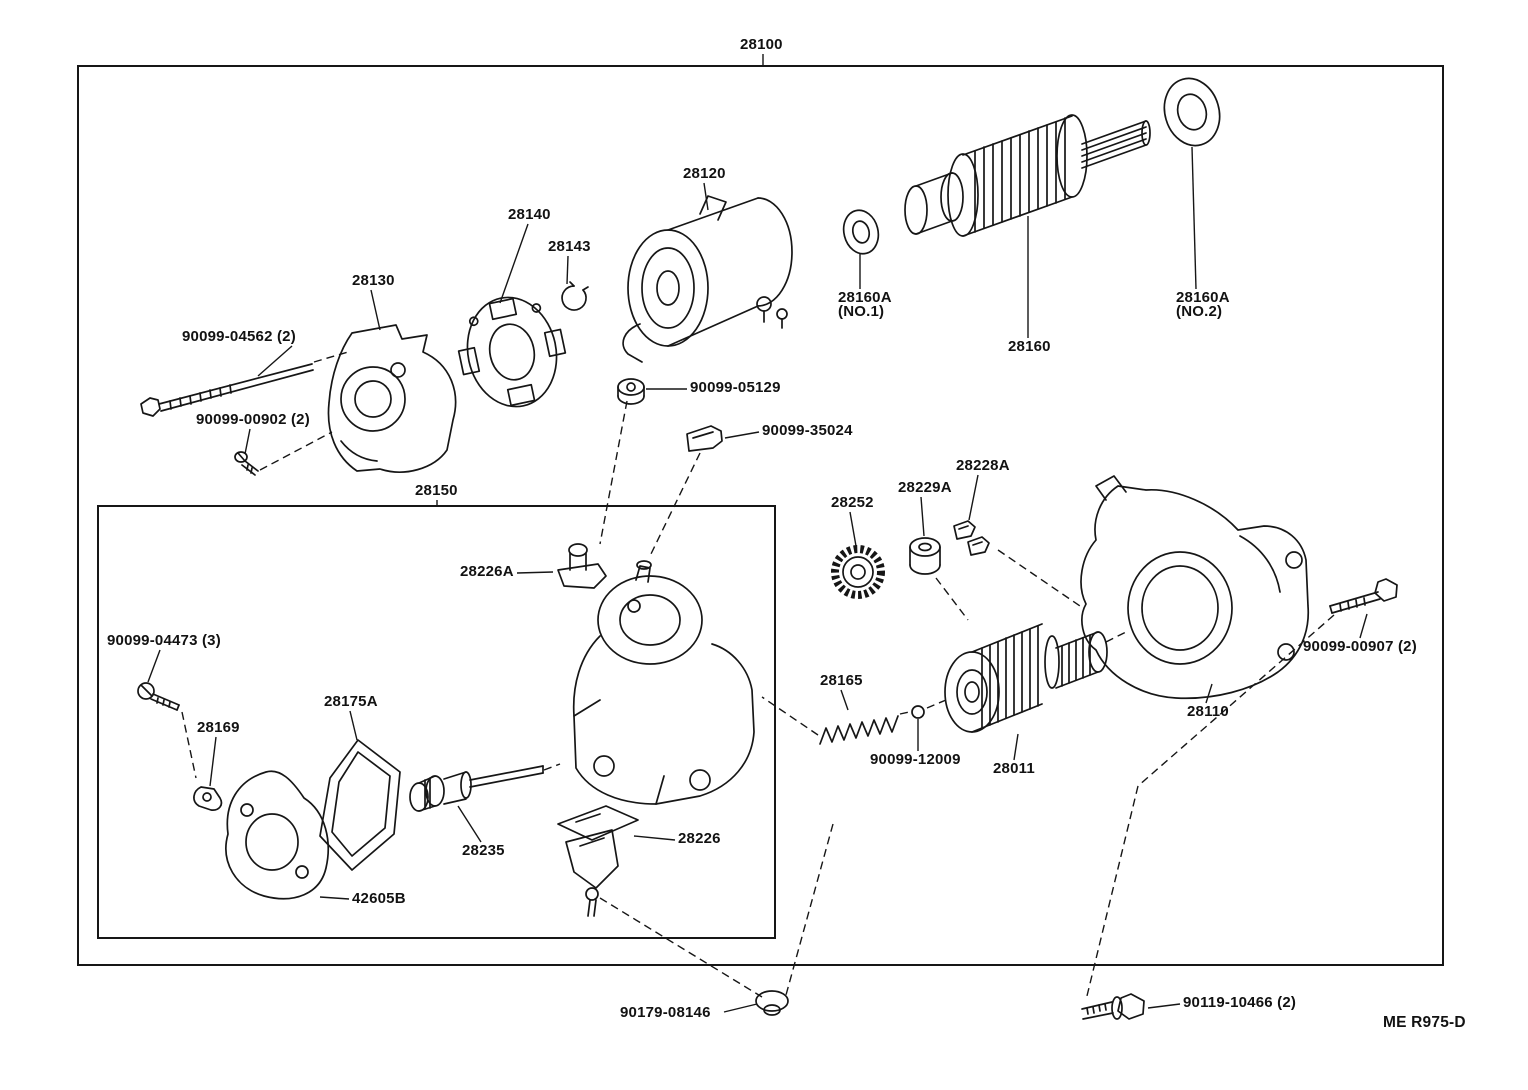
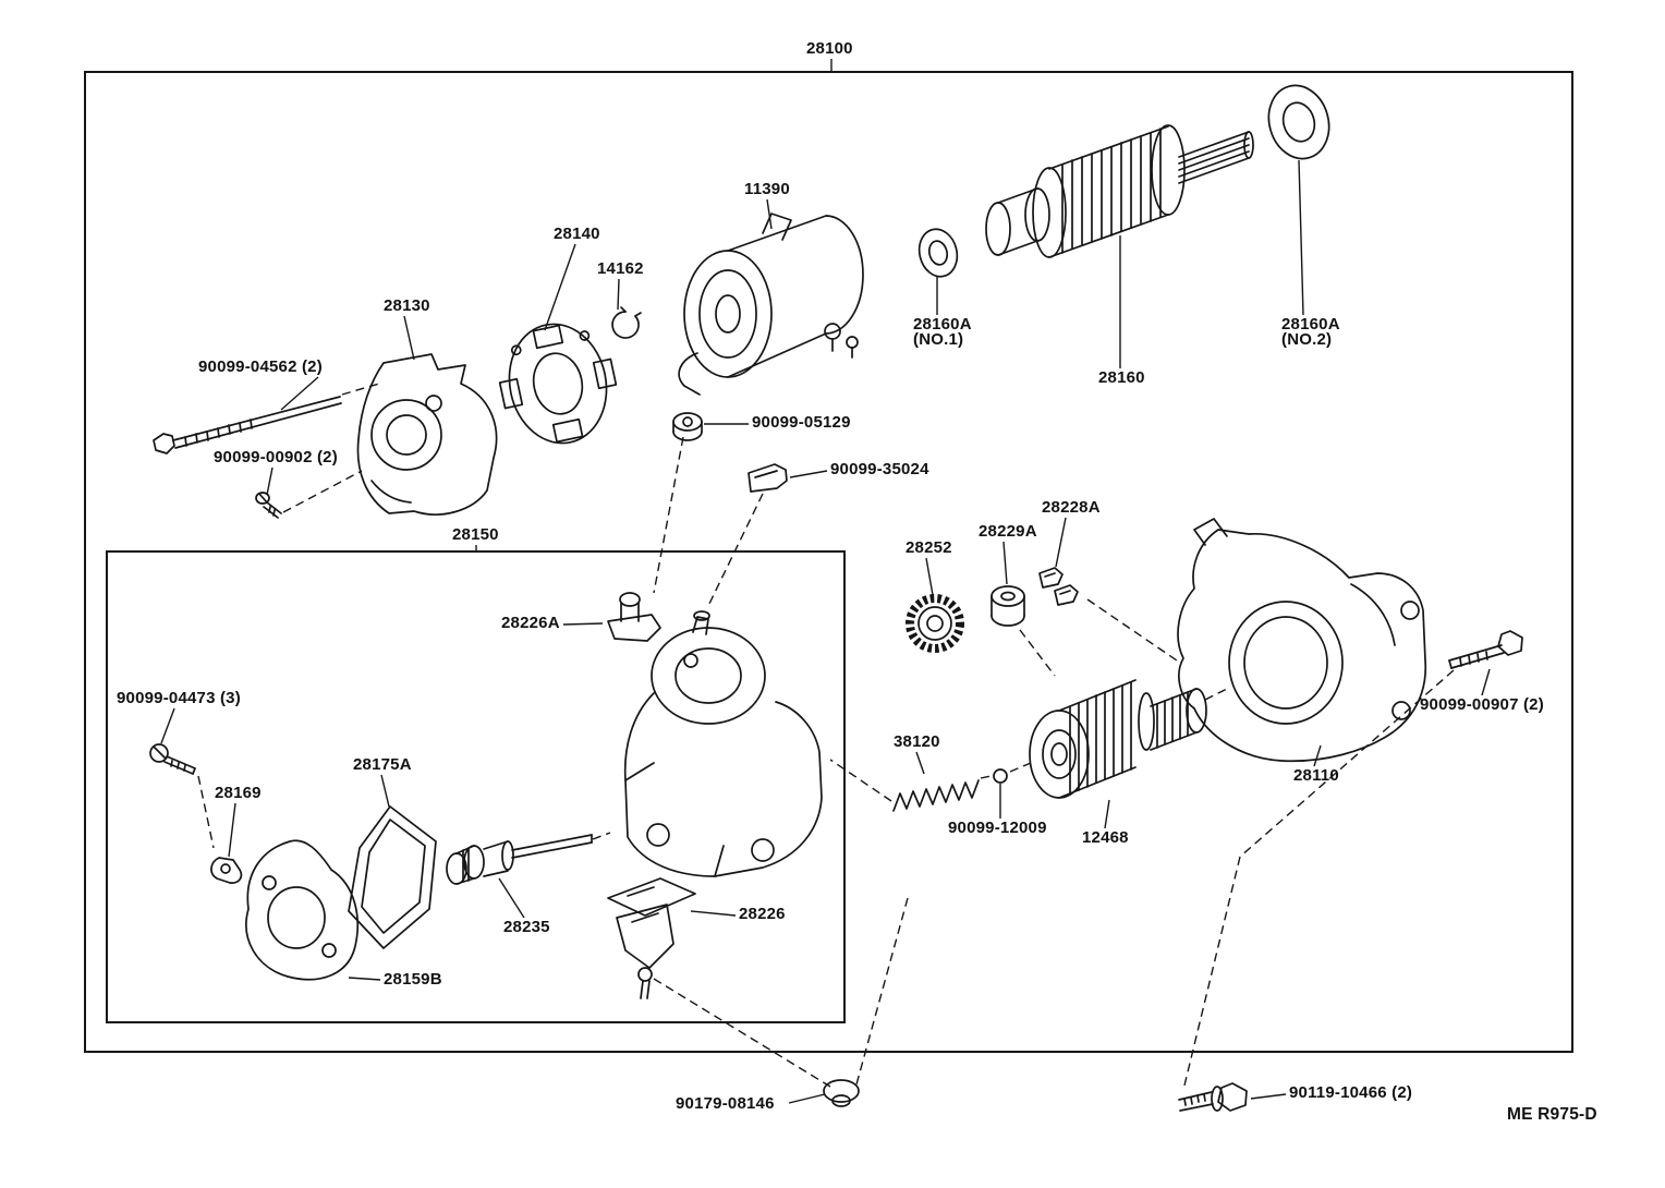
  28100
- 28120
+ 11390
  28140
- 28143
+ 14162
  28130
  90099-04562 (2)
  90099-00902 (2)
  28160A
  (NO.1)
  28160A
  (NO.2)
  28160
  90099-05129
  90099-35024
  28228A
  28229A
  28252
  28150
  28226A
  90099-04473 (3)
  28169
  28175A
- 28165
+ 38120
  90099-12009
- 28011
+ 12468
  28110
  90099-00907 (2)
  28235
  28226
- 42605B
+ 28159B
  90179-08146
  90119-10466 (2)
  ME R975-D
